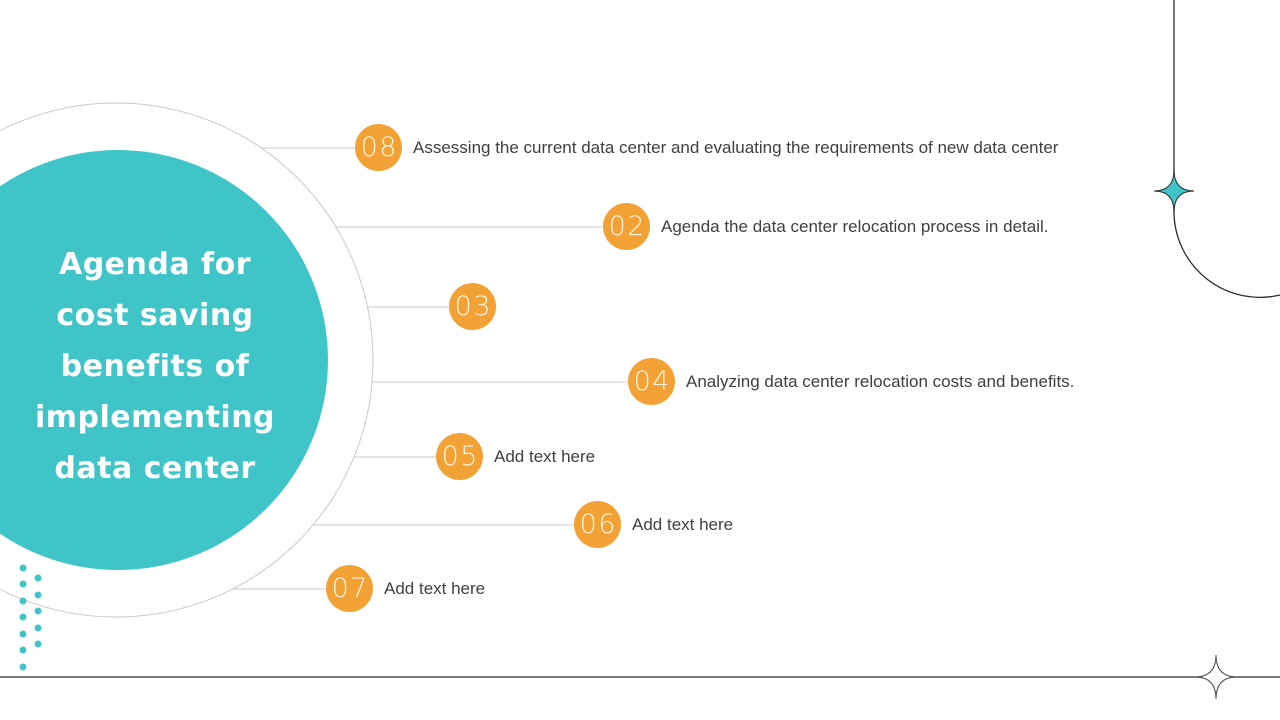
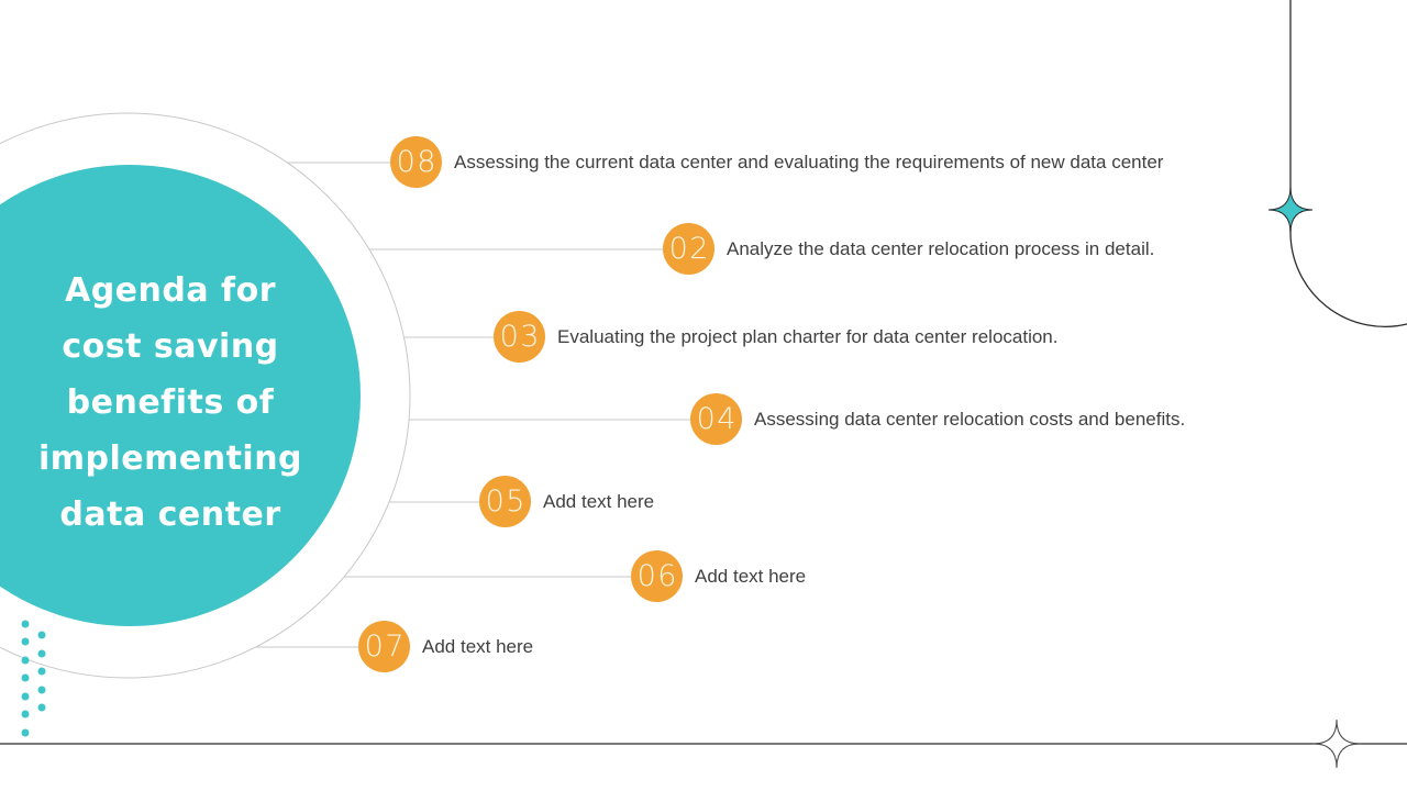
  Agenda for
  cost saving
  benefits of
  implementing
  data center
  08
  Assessing the current data center and evaluating the requirements of new data center
  02
- Agenda the data center relocation process in detail.
+ Analyze the data center relocation process in detail.
  03
+ Evaluating the project plan charter for data center relocation.
  04
- Analyzing data center relocation costs and benefits.
+ Assessing data center relocation costs and benefits.
  05
  Add text here
  06
  Add text here
  07
  Add text here
